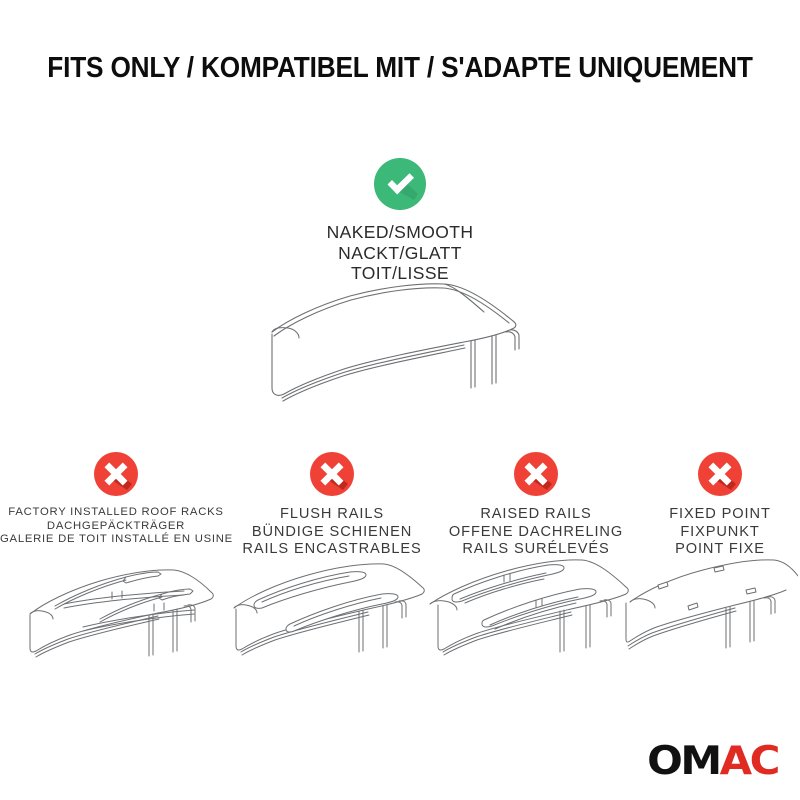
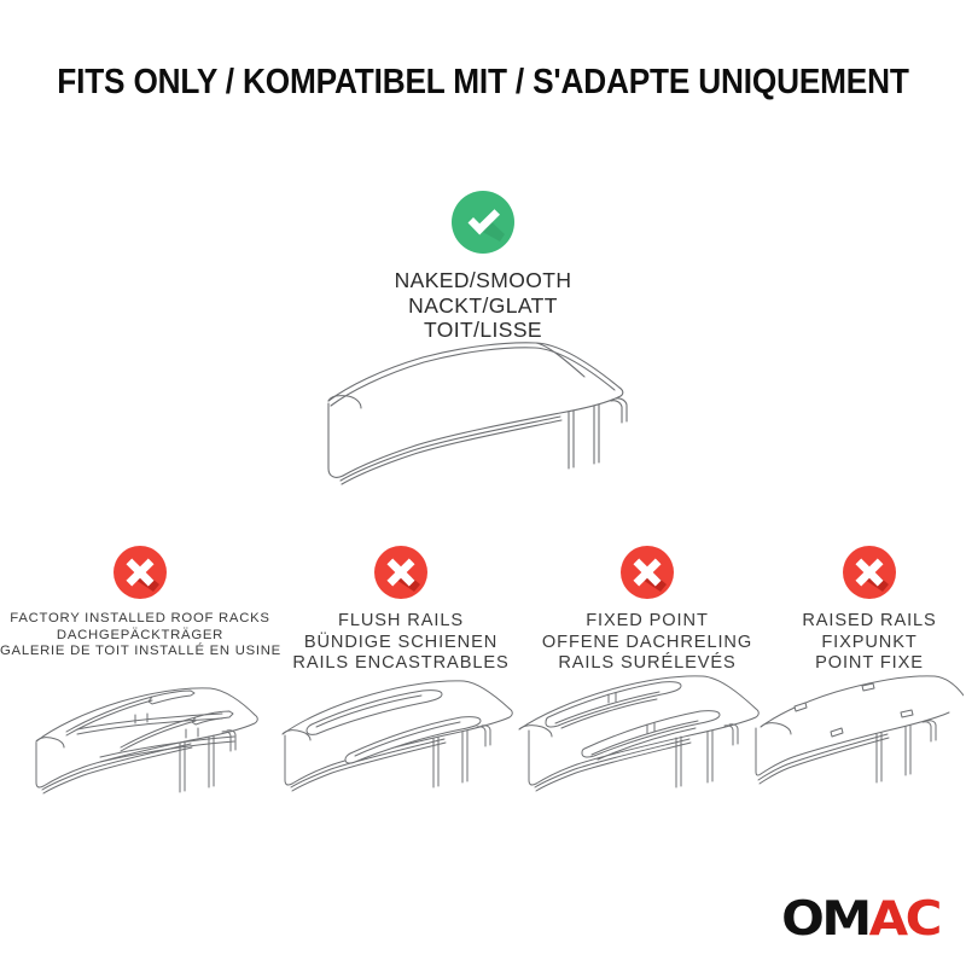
  FITS ONLY / KOMPATIBEL MIT / S'ADAPTE UNIQUEMENT
  NAKED/SMOOTH
  NACKT/GLATT
  TOIT/LISSE
  FACTORY INSTALLED ROOF RACKS
  DACHGEPÄCKTRÄGER
  GALERIE DE TOIT INSTALLÉ EN USINE
  FLUSH RAILS
  BÜNDIGE SCHIENEN
  RAILS ENCASTRABLES
- RAISED RAILS
+ FIXED POINT
  OFFENE DACHRELING
  RAILS SURÉLEVÉS
- FIXED POINT
+ RAISED RAILS
  FIXPUNKT
  POINT FIXE
  OMAC
